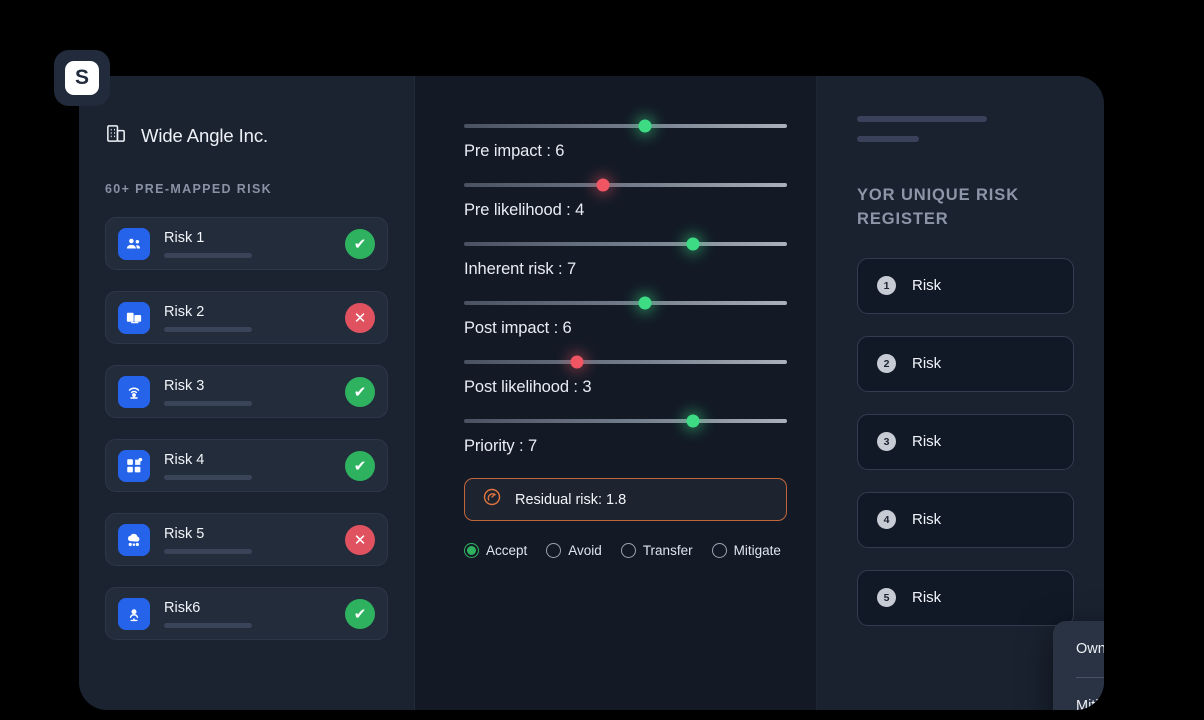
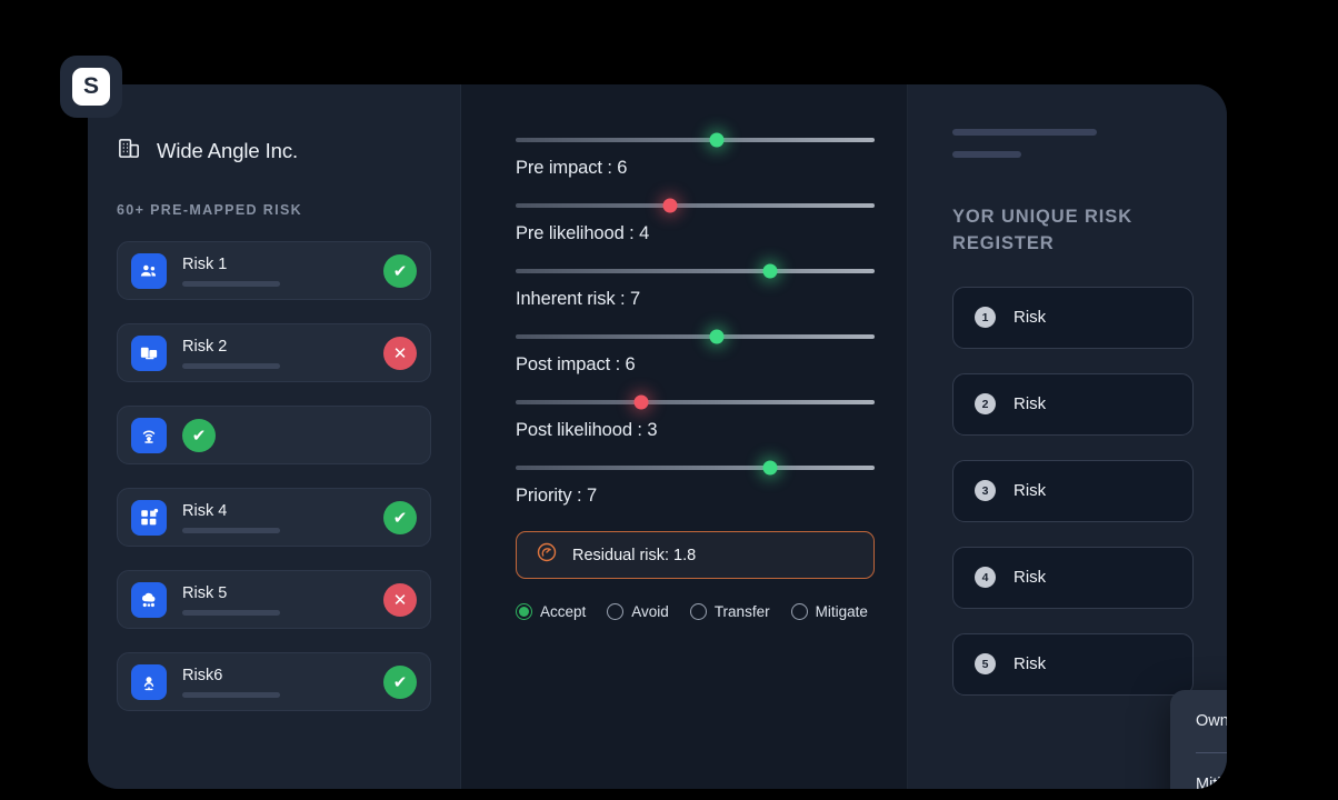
  S
  Wide Angle Inc.
  60+ PRE-MAPPED RISK
  Risk 1
  ✔
  Risk 2
  ✕
- Risk 3
  ✔
  Risk 4
  ✔
  Risk 5
  ✕
  Risk6
  ✔
  Pre impact : 6
  Pre likelihood : 4
  Inherent risk : 7
  Post impact : 6
  Post likelihood : 3
  Priority : 7
  Residual risk: 1.8
  Accept
  Avoid
  Transfer
  Mitigate
  YOR UNIQUE RISK REGISTER
  1
  Risk
  2
  Risk
  3
  Risk
  4
  Risk
  5
  Risk
